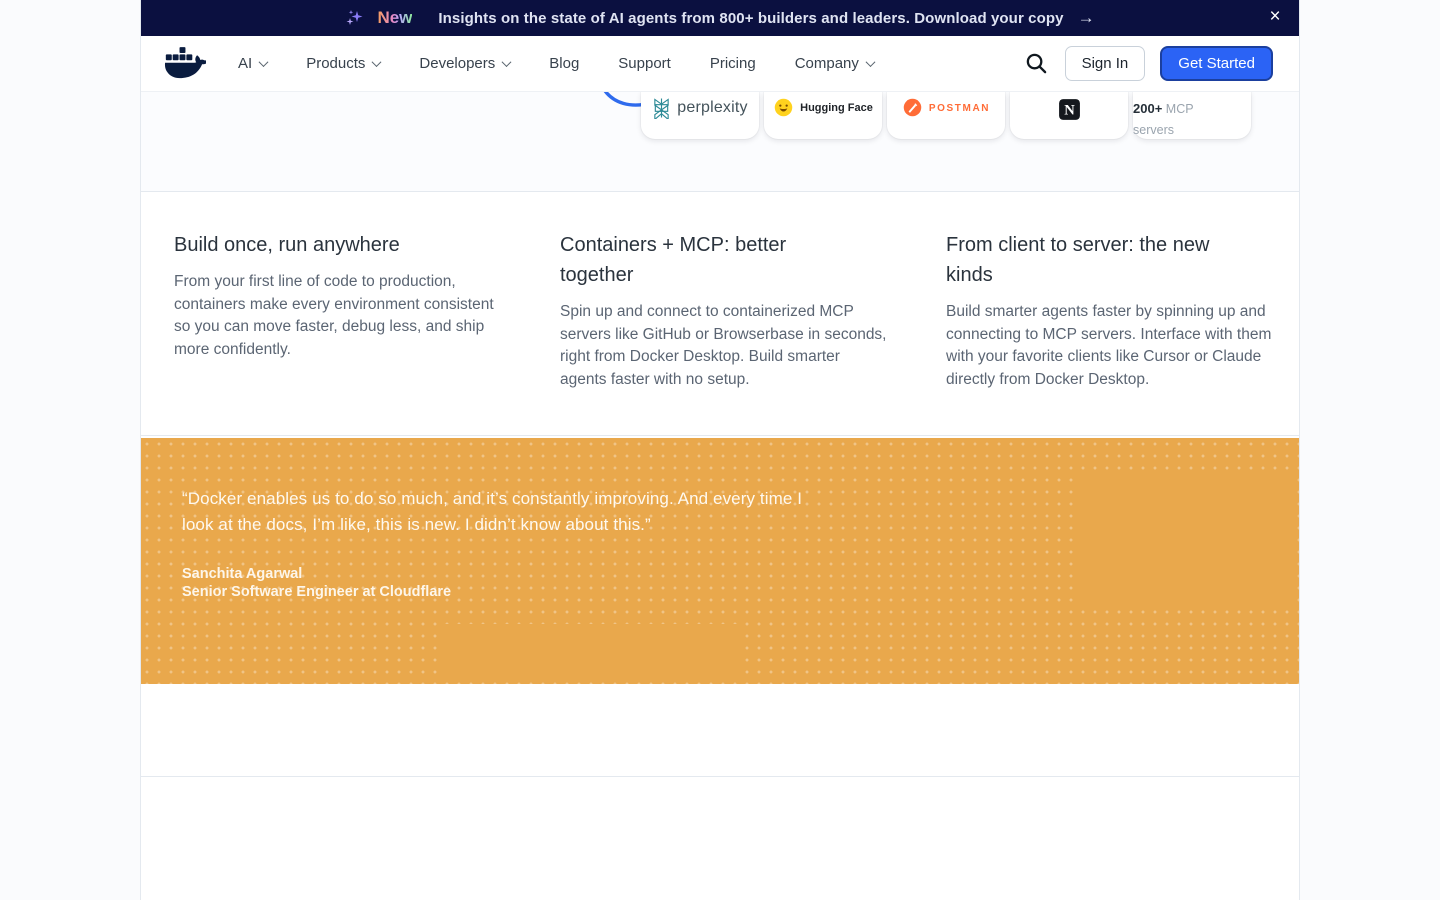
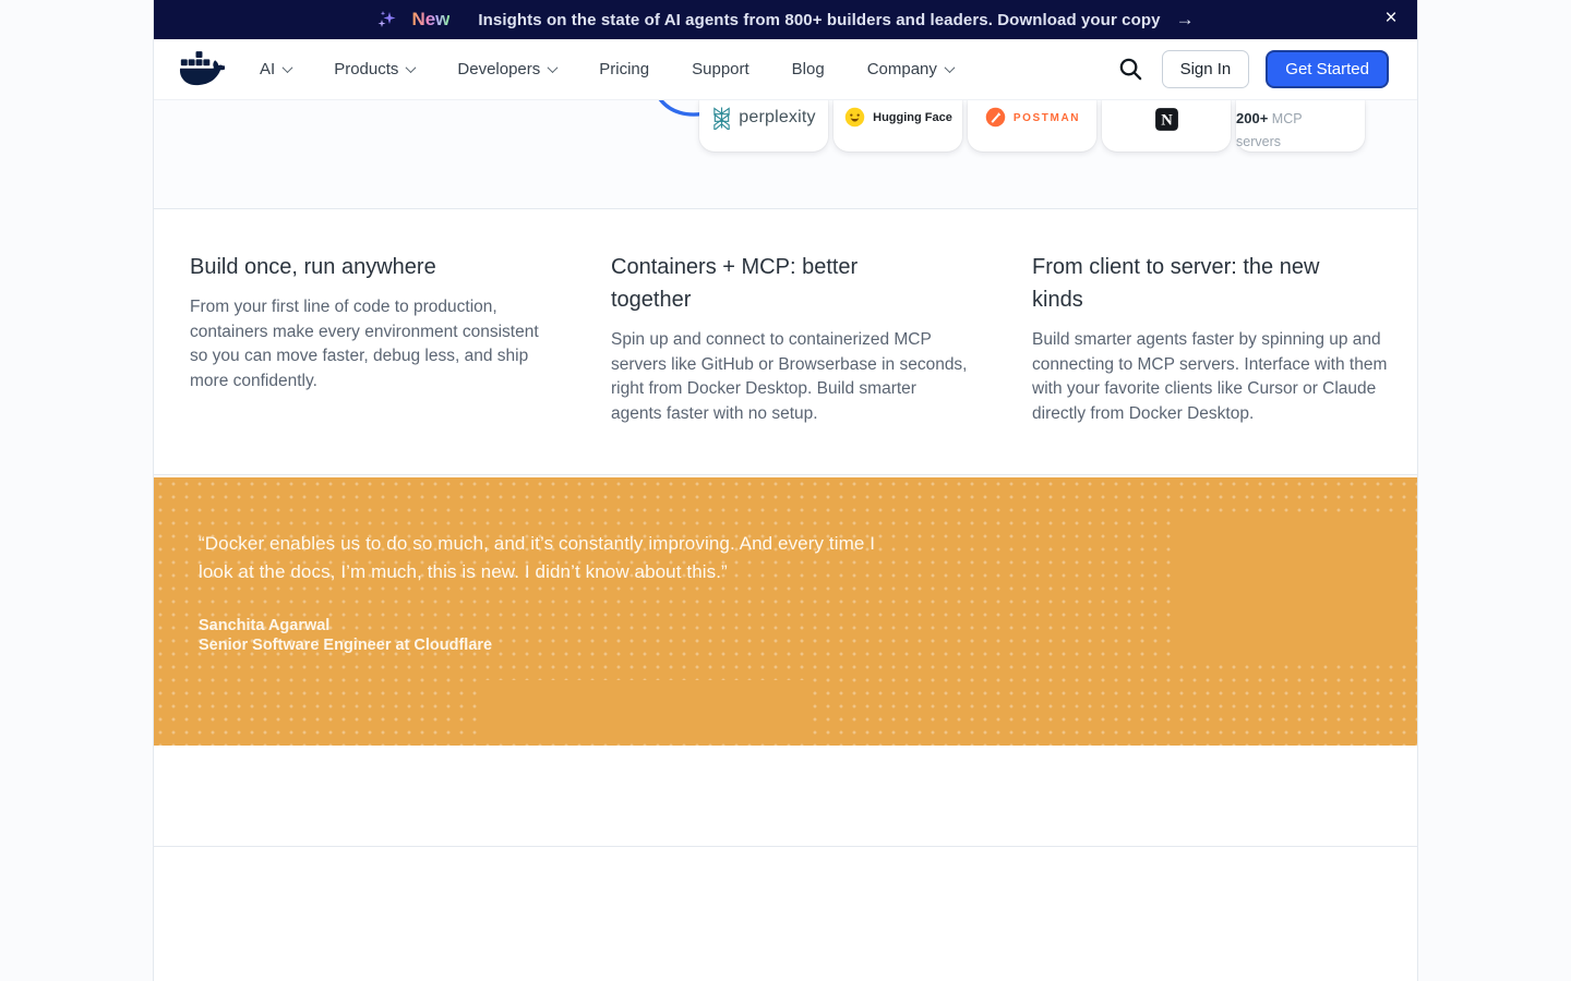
  New
  Insights on the state of AI agents from 800+ builders and leaders. Download your copy
  →
  ×
  AI
  Products
  Developers
- Blog
+ Pricing
  Support
- Pricing
+ Blog
  Company
  Sign In
  Get Started
  perplexity
  Hugging Face
  POSTMAN
  N
  200+ MCP
  servers
  Build once, run anywhere
  From your first line of code to production, containers make every environment consistent so you can move faster, debug less, and ship more confidently.
  Containers + MCP: better together
  Spin up and connect to containerized MCP servers like GitHub or Browserbase in seconds, right from Docker Desktop. Build smarter agents faster with no setup.
  From client to server: the new kinds
  Build smarter agents faster by spinning up and connecting to MCP servers. Interface with them with your favorite clients like Cursor or Claude directly from Docker Desktop.
- “Docker enables us to do so much, and it’s constantly improving. And every time I look at the docs, I’m like, this is new. I didn’t know about this.”
+ “Docker enables us to do so much, and it’s constantly improving. And every time I look at the docs, I’m much, this is new. I didn’t know about this.”
  Sanchita Agarwal
  Senior Software Engineer at Cloudflare
